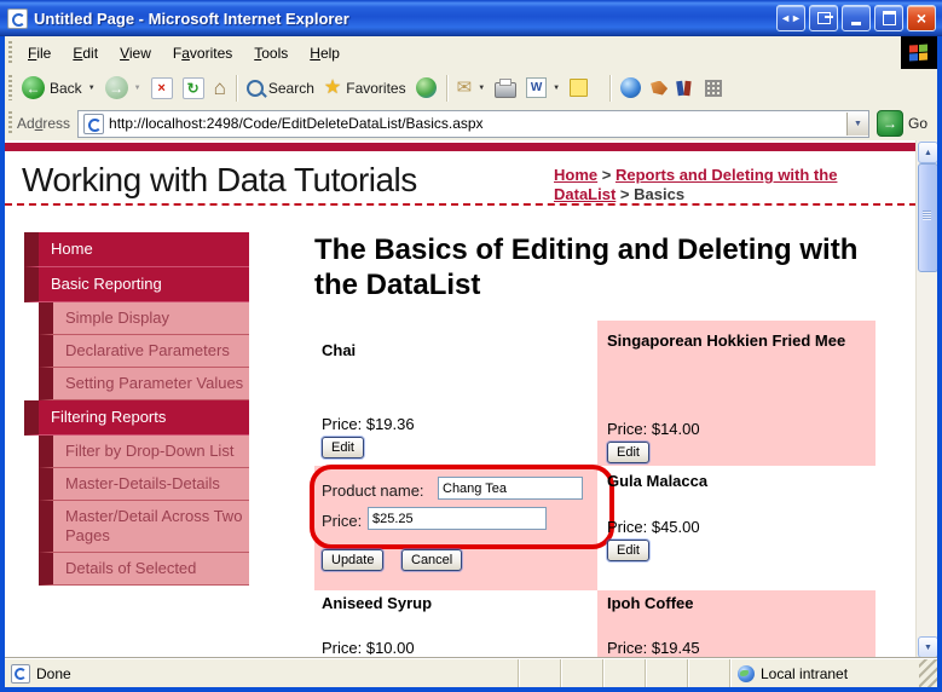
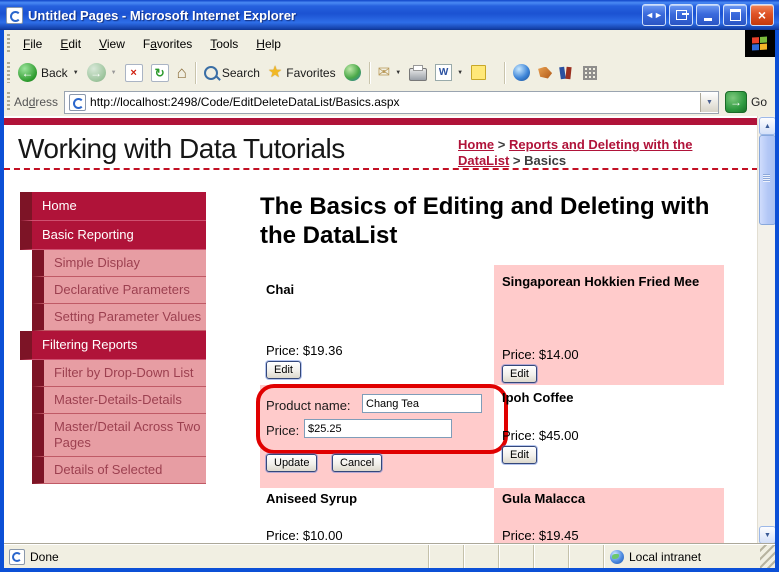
- Untitled Page - Microsoft Internet Explorer
+ Untitled Pages - Microsoft Internet Explorer
  ◄►
  ×
  File
  Edit
  View
  Favorites
  Tools
  Help
  ←
  Back
  →
  ×
  ↻
  ⌂
  Search
  ★
  Favorites
  ✉
  W
  Address
  http://localhost:2498/Code/EditDeleteDataList/Basics.aspx
  →
  Go
  Working with Data Tutorials
  Home > Reports and Deleting with the DataList > Basics
  Home
  Basic Reporting
  Simple Display
  Declarative Parameters
  Setting Parameter Values
  Filtering Reports
  Filter by Drop-Down List
  Master-Details-Details
  Master/Detail Across Two Pages
  Details of Selected
  The Basics of Editing and Deleting with the DataList
  Chai
  Price: $19.36
  Edit
  Singaporean Hokkien Fried Mee
  Price: $14.00
  Edit
  Product name:
  Chang Tea
  Price:
  $25.25
  Update
  Cancel
- Gula Malacca
+ Ipoh Coffee
  Price: $45.00
  Edit
  Aniseed Syrup
  Price: $10.00
- Ipoh Coffee
+ Gula Malacca
  Price: $19.45
  Done
  Local intranet
